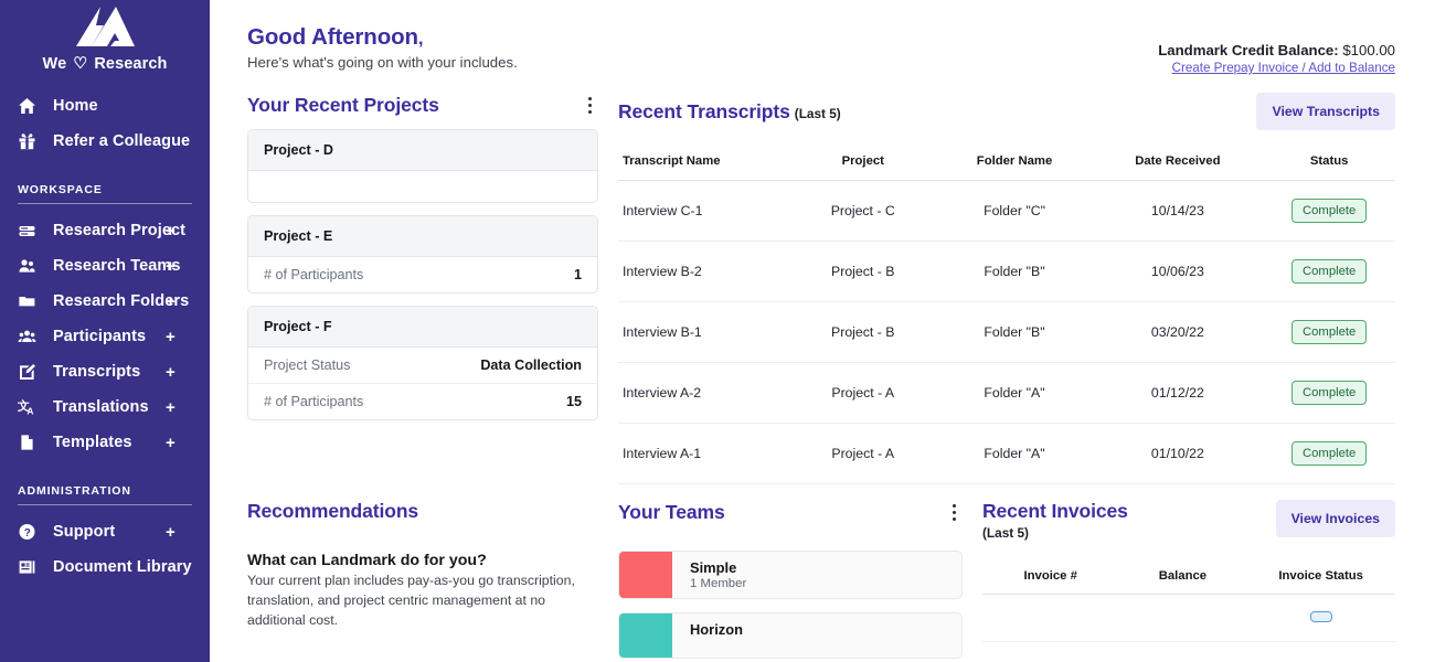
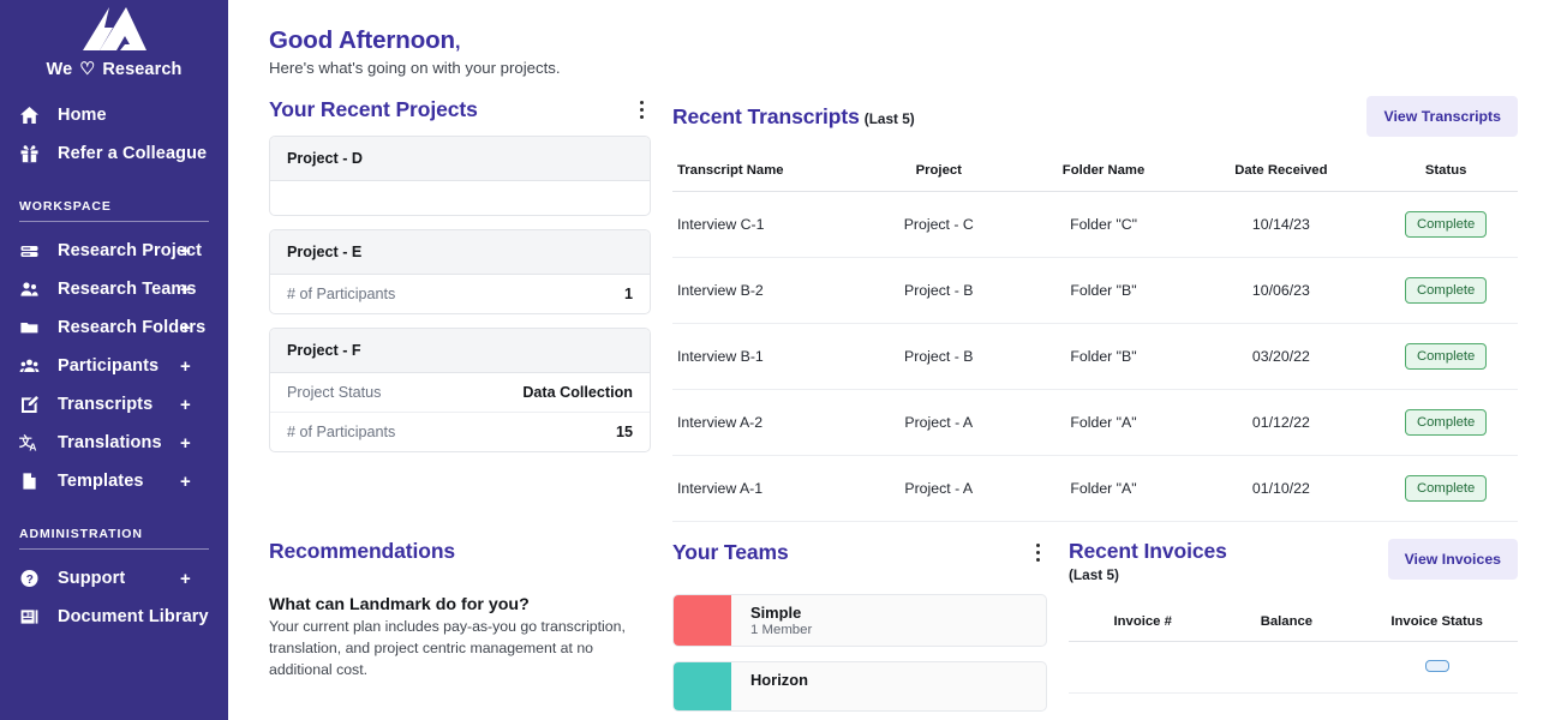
  We
  ♡
  Research
  Home
  Refer a Colleague
  WORKSPACE
  Research Project
  +
  Research Teams
  +
  Research Folders
  +
  Participants
  +
  Transcripts
  +
  文
  A
  Translations
  +
  Templates
  +
  ADMINISTRATION
  ?
  Support
  +
  Document Library
  Good Afternoon,
- Here's what's going on with your includes.
+ Here's what's going on with your projects.
- Landmark Credit Balance: $100.00
- Create Prepay Invoice / Add to Balance
  Your Recent Projects
  Project - D
  Project - E
  # of Participants
  1
  Project - F
  Project Status
  Data Collection
  # of Participants
  15
  Recent Transcripts (Last 5)
  View Transcripts
  Transcript Name	Project	Folder Name	Date Received	Status
  Interview C-1	Project - C	Folder "C"	10/14/23	Complete
  Interview B-2	Project - B	Folder "B"	10/06/23	Complete
  Interview B-1	Project - B	Folder "B"	03/20/22	Complete
  Interview A-2	Project - A	Folder "A"	01/12/22	Complete
  Interview A-1	Project - A	Folder "A"	01/10/22	Complete
  Recommendations
  What can Landmark do for you?
  Your current plan includes pay-as-you go transcription, translation, and project centric management at no additional cost.
  Your Teams
  Simple
  1 Member
  Horizon
  Recent Invoices
  (Last 5)
  View Invoices
  Invoice #	Balance	Invoice Status
